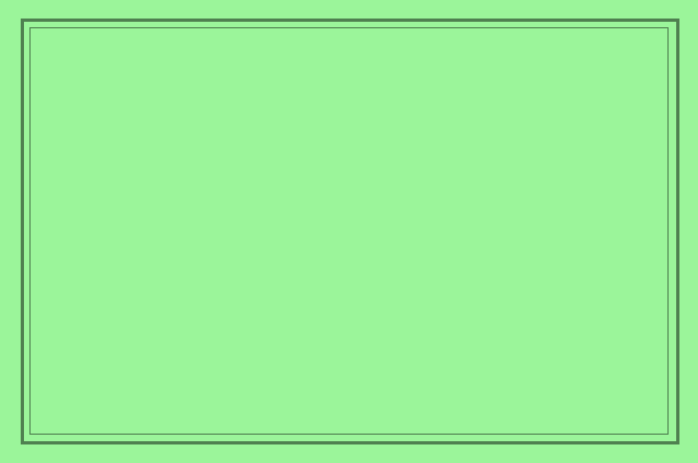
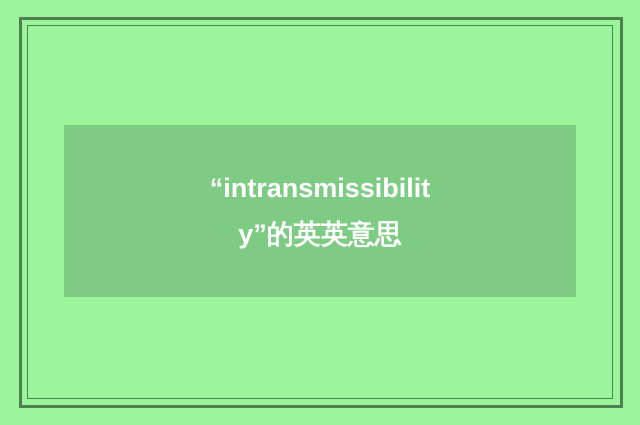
+ “intransmissibility”的英英意思
